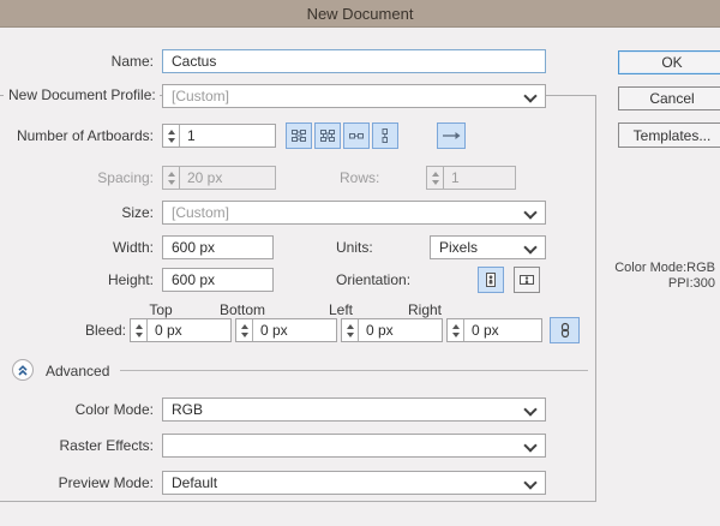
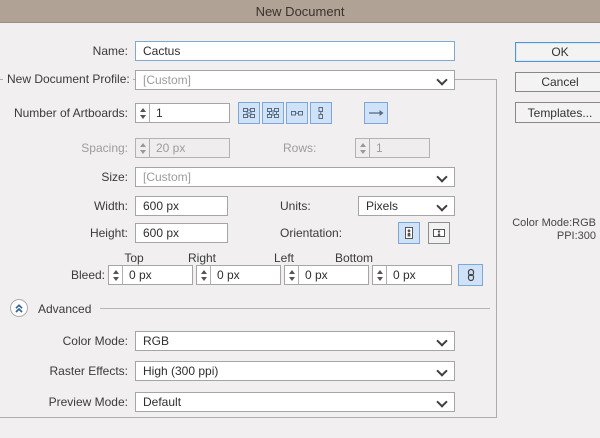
  New Document
  Name:
  Cactus
  New Document Profile:
  [Custom]
  Number of Artboards:
  1
  Spacing:
  20 px
  Rows:
  1
  Size:
  [Custom]
  Width:
  600 px
  Units:
  Pixels
  Height:
  600 px
  Orientation:
  Top
- Bottom
+ Right
  Left
- Right
+ Bottom
  Bleed:
  0 px
  0 px
  0 px
  0 px
  Advanced
  Color Mode:
  RGB
  Raster Effects:
+ High (300 ppi)
  Preview Mode:
  Default
  OK
  Cancel
  Templates...
  Color Mode:RGB
  PPI:300
